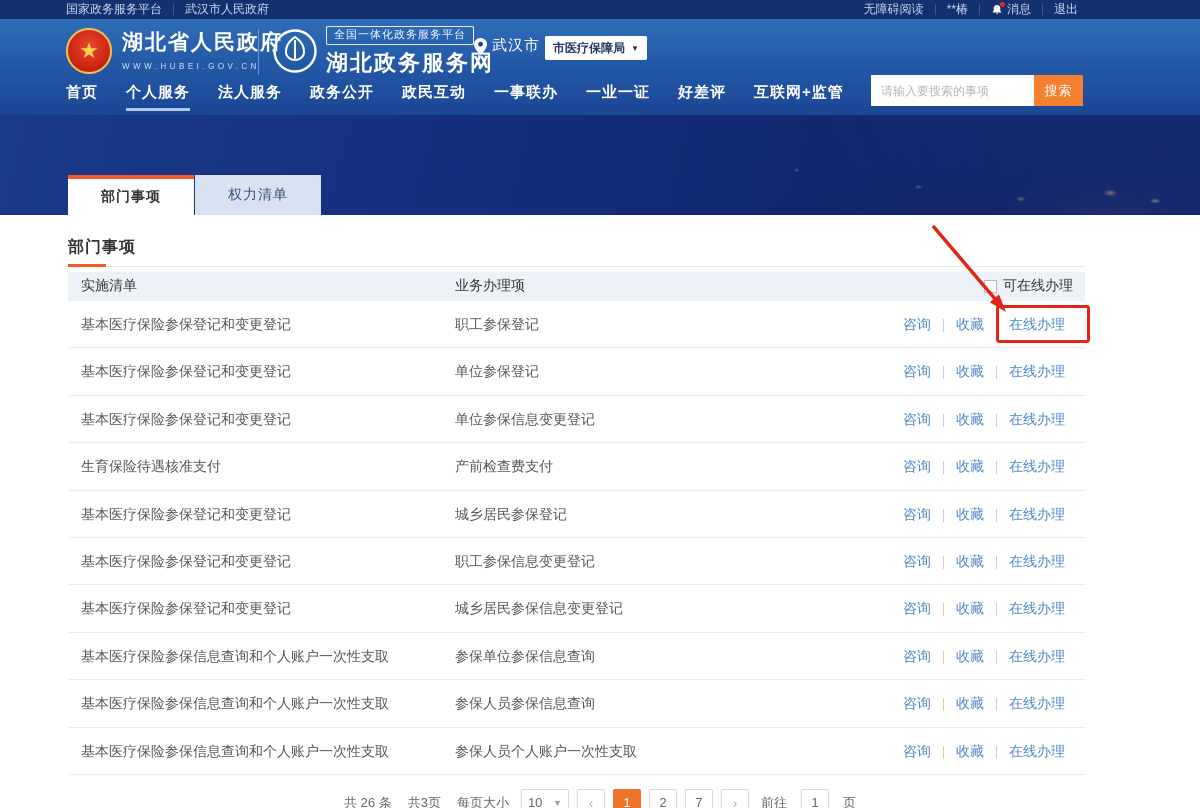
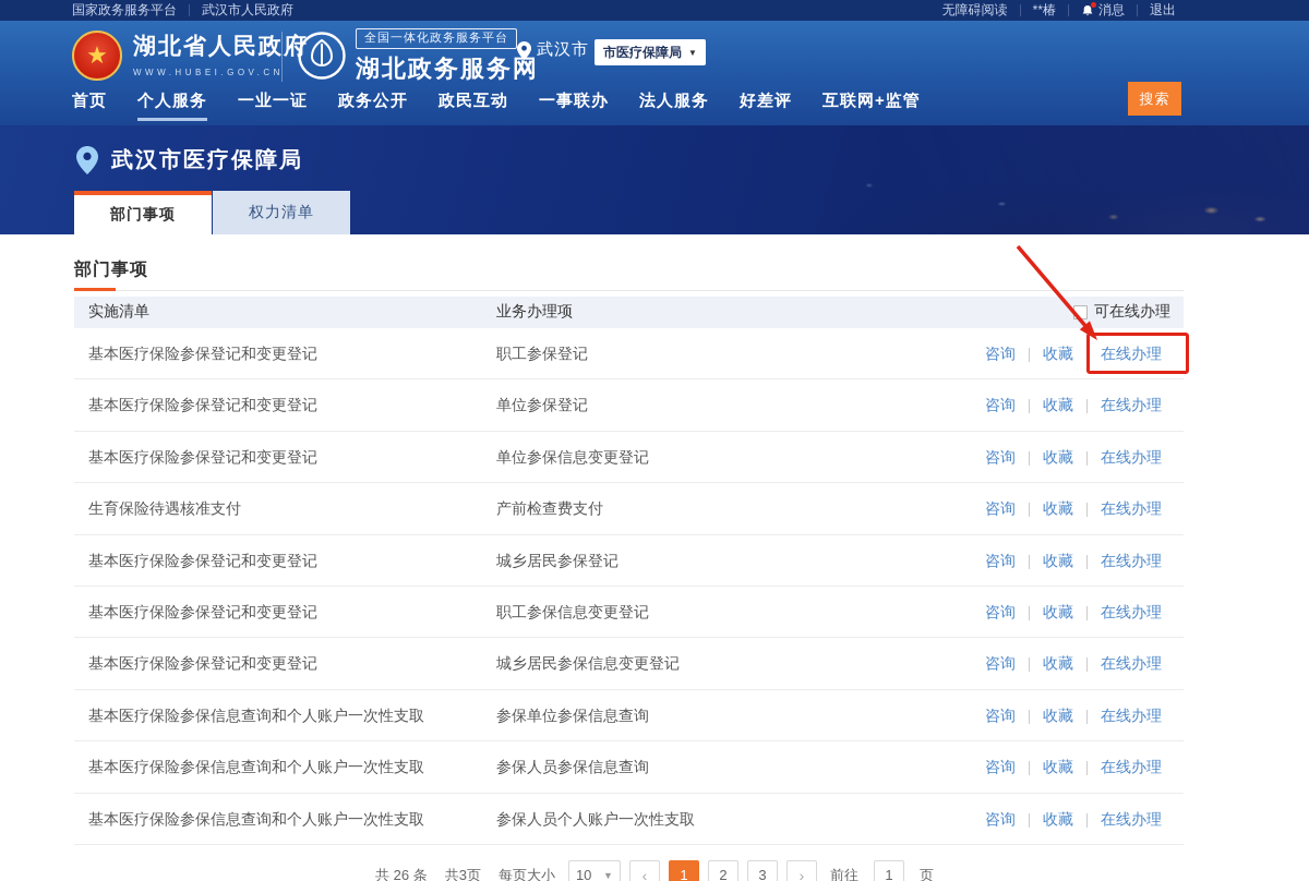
  国家政务服务平台
  武汉市人民政府
  无障碍阅读
  **椿
  消息
  退出
  ★
  湖北省人民政府
  WWW.HUBEI.GOV.CN
  全国一体化政务服务平台
  湖北政务服务网
  武汉市
  市医疗保障局
  ▼
  首页
  个人服务
- 法人服务
+ 一业一证
  政务公开
  政民互动
  一事联办
- 一业一证
+ 法人服务
  好差评
  互联网+监管
- 请输入要搜索的事项
  搜索
+ 武汉市医疗保障局
  部门事项
  权力清单
  部门事项
  实施清单
  业务办理项
  可在线办理
  基本医疗保险参保登记和变更登记
  职工参保登记
  咨询
  收藏
  在线办理
  基本医疗保险参保登记和变更登记
  单位参保登记
  咨询
  收藏
  在线办理
  基本医疗保险参保登记和变更登记
  单位参保信息变更登记
  咨询
  收藏
  在线办理
  生育保险待遇核准支付
  产前检查费支付
  咨询
  收藏
  在线办理
  基本医疗保险参保登记和变更登记
  城乡居民参保登记
  咨询
  收藏
  在线办理
  基本医疗保险参保登记和变更登记
  职工参保信息变更登记
  咨询
  收藏
  在线办理
  基本医疗保险参保登记和变更登记
  城乡居民参保信息变更登记
  咨询
  收藏
  在线办理
  基本医疗保险参保信息查询和个人账户一次性支取
  参保单位参保信息查询
  咨询
  收藏
  在线办理
  基本医疗保险参保信息查询和个人账户一次性支取
  参保人员参保信息查询
  咨询
  收藏
  在线办理
  基本医疗保险参保信息查询和个人账户一次性支取
  参保人员个人账户一次性支取
  咨询
  收藏
  在线办理
  共 26 条
  共3页
  每页大小
  10
  ▼
  ‹
  1
  2
- 7
+ 3
  ›
  前往
  1
  页
